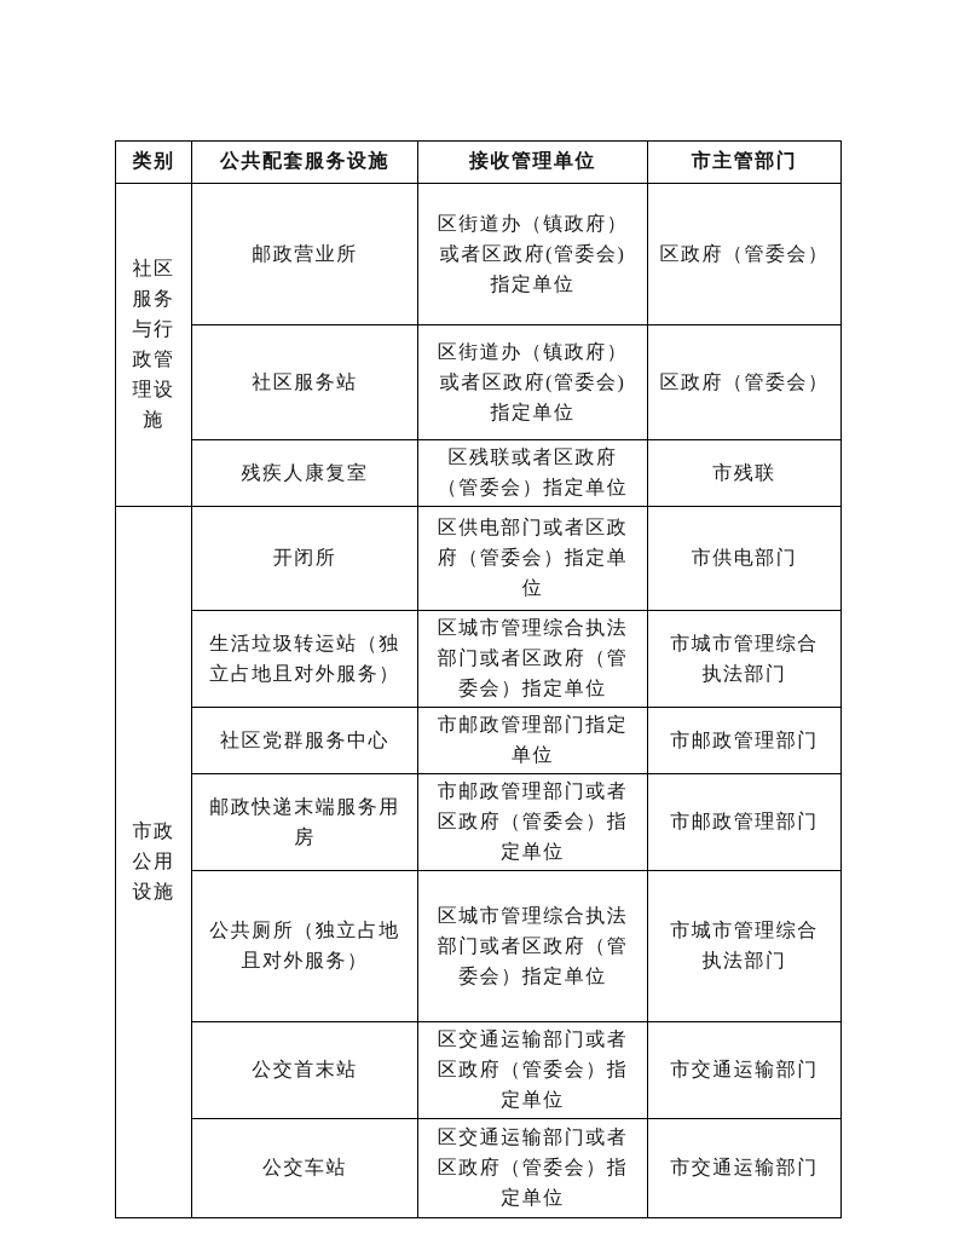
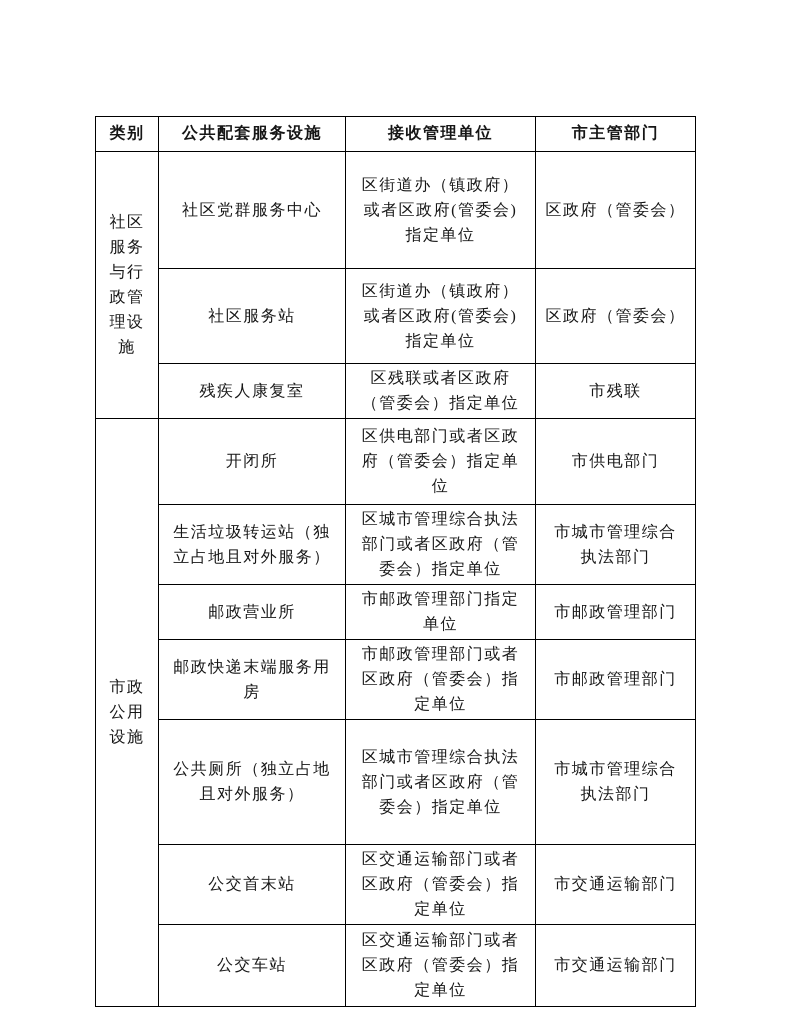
  类别	公共配套服务设施	接收管理单位	市主管部门
- 社区 服务 与行 政管 理设 施	邮政营业所	区街道办（镇政府） 或者区政府(管委会) 指定单位	区政府（管委会）
+ 社区 服务 与行 政管 理设 施	社区党群服务中心	区街道办（镇政府） 或者区政府(管委会) 指定单位	区政府（管委会）
  社区服务站	区街道办（镇政府） 或者区政府(管委会) 指定单位	区政府（管委会）
  残疾人康复室	区残联或者区政府 （管委会）指定单位	市残联
  市政 公用 设施	开闭所	区供电部门或者区政 府（管委会）指定单 位	市供电部门
  生活垃圾转运站（独 立占地且对外服务）	区城市管理综合执法 部门或者区政府（管 委会）指定单位	市城市管理综合 执法部门
- 社区党群服务中心	市邮政管理部门指定 单位	市邮政管理部门
+ 邮政营业所	市邮政管理部门指定 单位	市邮政管理部门
  邮政快递末端服务用 房	市邮政管理部门或者 区政府（管委会）指 定单位	市邮政管理部门
  公共厕所（独立占地 且对外服务）	区城市管理综合执法 部门或者区政府（管 委会）指定单位	市城市管理综合 执法部门
  公交首末站	区交通运输部门或者 区政府（管委会）指 定单位	市交通运输部门
  公交车站	区交通运输部门或者 区政府（管委会）指 定单位	市交通运输部门
